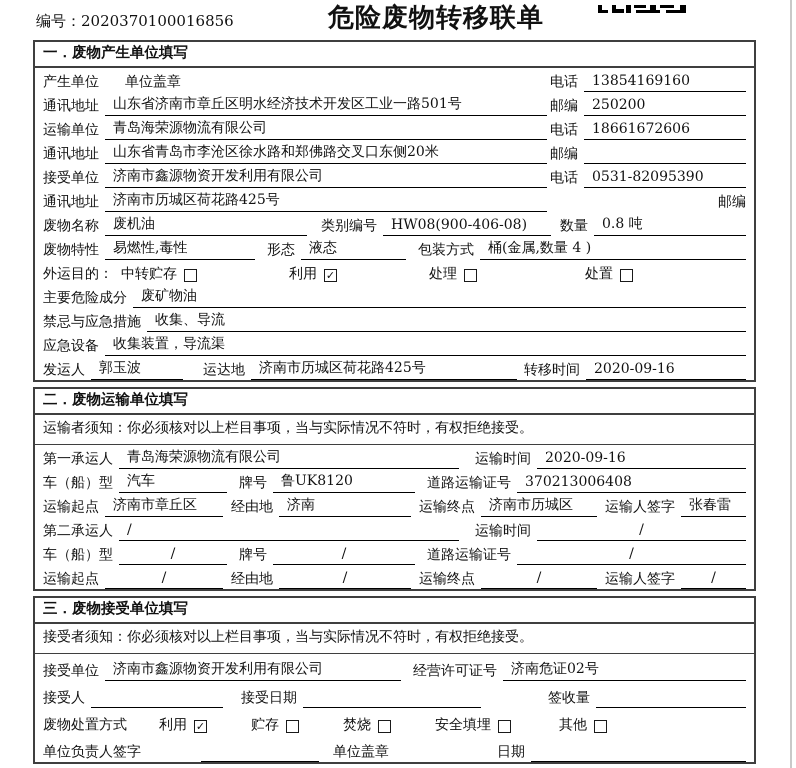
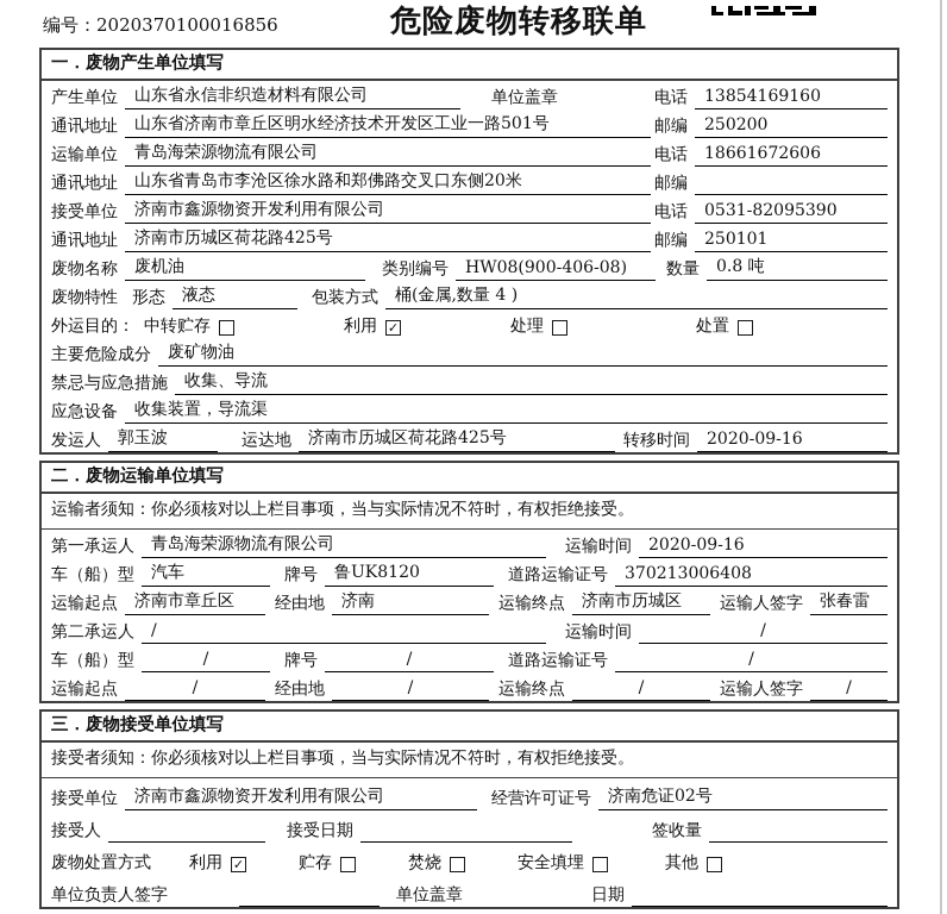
  编号：2020370100016856
  危险废物转移联单
  一．废物产生单位填写
  产生单位
+ 山东省永信非织造材料有限公司
  单位盖章
  电话
  13854169160
  通讯地址
  山东省济南市章丘区明水经济技术开发区工业一路501号
  邮编
  250200
  运输单位
  青岛海荣源物流有限公司
  电话
  18661672606
  通讯地址
  山东省青岛市李沧区徐水路和郑佛路交叉口东侧20米
  邮编
  接受单位
  济南市鑫源物资开发利用有限公司
  电话
  0531-82095390
  通讯地址
  济南市历城区荷花路425号
  邮编
+ 250101
  废物名称
  废机油
  类别编号
  HW08(900-406-08)
  数量
  0.8 吨
  废物特性
- 易燃性,毒性
  形态
  液态
  包装方式
  桶(金属,数量 4 )
  外运目的：
  中转贮存
  利用
  ✓
  处理
  处置
  主要危险成分
  废矿物油
  禁忌与应急措施
  收集、导流
  应急设备
  收集装置，导流渠
  发运人
  郭玉波
  运达地
  济南市历城区荷花路425号
  转移时间
  2020-09-16
  二．废物运输单位填写
  运输者须知：你必须核对以上栏目事项，当与实际情况不符时，有权拒绝接受。
  第一承运人
  青岛海荣源物流有限公司
  运输时间
  2020-09-16
  车（船）型
  汽车
  牌号
  鲁UK8120
  道路运输证号
  370213006408
  运输起点
  济南市章丘区
  经由地
  济南
  运输终点
  济南市历城区
  运输人签字
  张春雷
  第二承运人
  /
  运输时间
  /
  车（船）型
  /
  牌号
  /
  道路运输证号
  /
  运输起点
  /
  经由地
  /
  运输终点
  /
  运输人签字
  /
  三．废物接受单位填写
  接受者须知：你必须核对以上栏目事项，当与实际情况不符时，有权拒绝接受。
  接受单位
  济南市鑫源物资开发利用有限公司
  经营许可证号
  济南危证02号
  接受人
  接受日期
  签收量
  废物处置方式
  利用
  ✓
  贮存
  焚烧
  安全填埋
  其他
  单位负责人签字
  单位盖章
  日期
